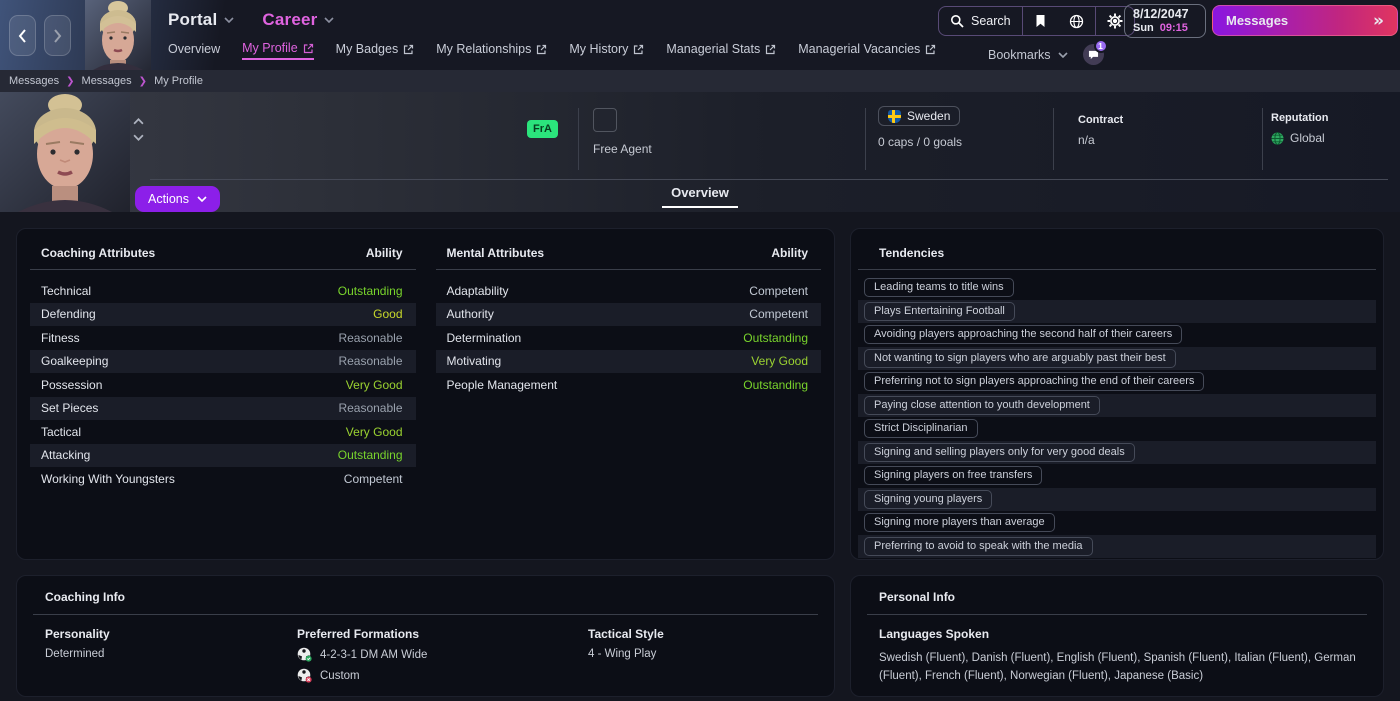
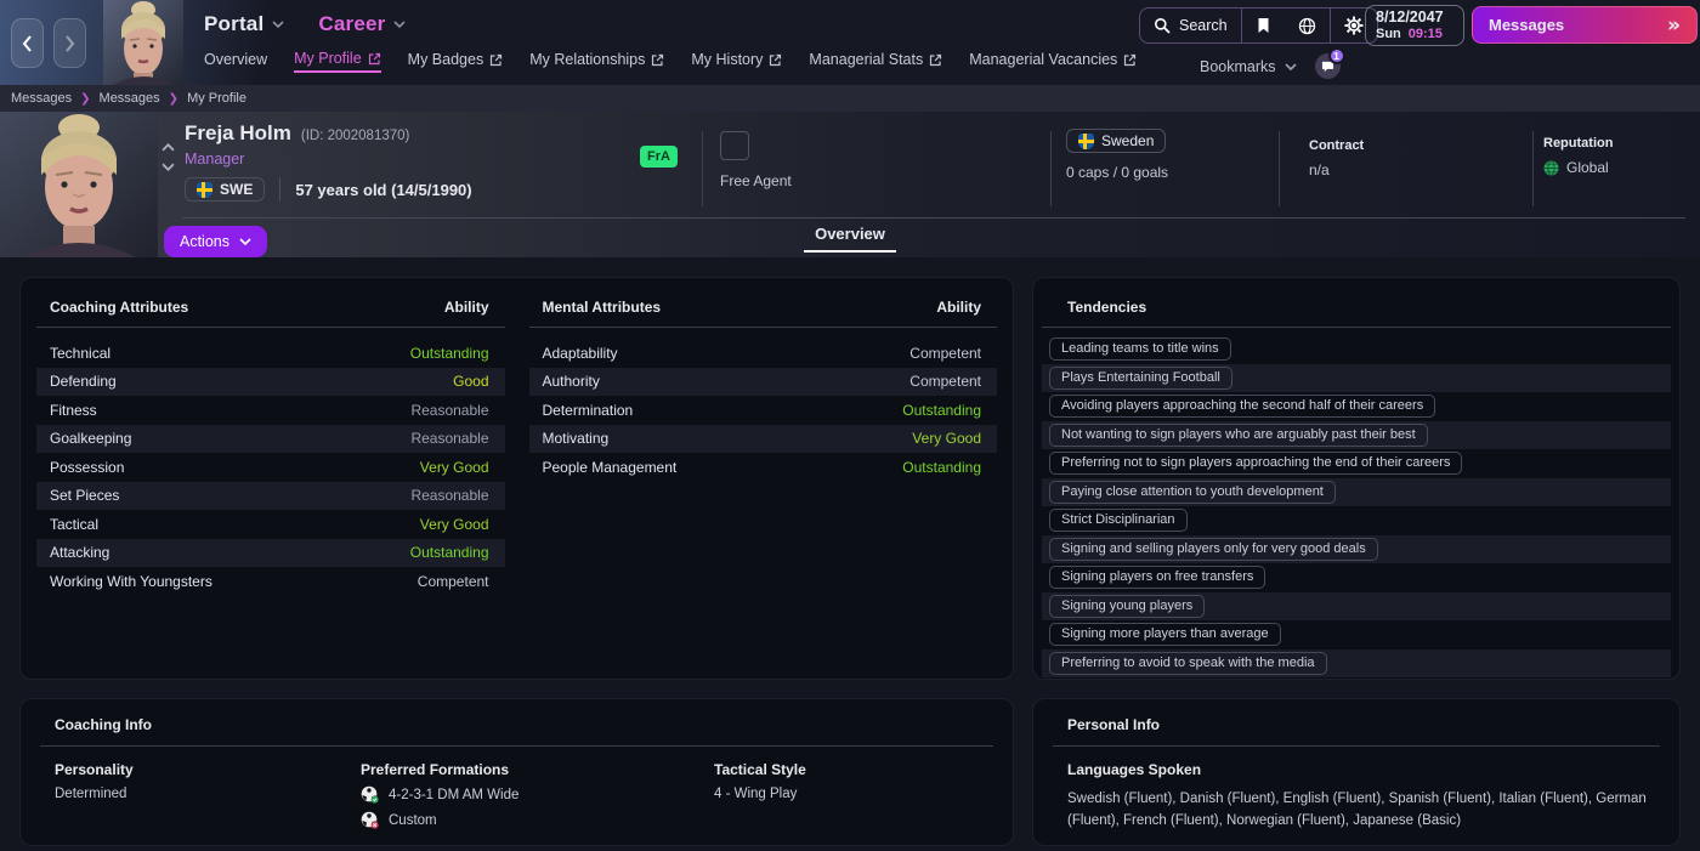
  Portal
  Career
  Overview
  My Profile
  My Badges
  My Relationships
  My History
  Managerial Stats
  Managerial Vacancies
  Search
  8/12/2047
  Sun
  09:15
  Messages
  »
  Bookmarks
  1
  Messages
  ❯
  Messages
  ❯
  My Profile
+ Freja Holm
+ (ID: 2002081370)
+ Manager
+ SWE
+ 57 years old (14/5/1990)
  FrA
  Free Agent
  Sweden
  0 caps / 0 goals
  Contract
  n/a
  Reputation
  Global
  Actions
  Overview
  Coaching Attributes
  Ability
  Technical
  Outstanding
  Defending
  Good
  Fitness
  Reasonable
  Goalkeeping
  Reasonable
  Possession
  Very Good
  Set Pieces
  Reasonable
  Tactical
  Very Good
  Attacking
  Outstanding
  Working With Youngsters
  Competent
  Mental Attributes
  Ability
  Adaptability
  Competent
  Authority
  Competent
  Determination
  Outstanding
  Motivating
  Very Good
  People Management
  Outstanding
  Tendencies
  Leading teams to title wins
  Plays Entertaining Football
  Avoiding players approaching the second half of their careers
  Not wanting to sign players who are arguably past their best
  Preferring not to sign players approaching the end of their careers
  Paying close attention to youth development
  Strict Disciplinarian
  Signing and selling players only for very good deals
  Signing players on free transfers
  Signing young players
  Signing more players than average
  Preferring to avoid to speak with the media
  Coaching Info
  Personality
  Determined
  Preferred Formations
  4-2-3-1 DM AM Wide
  Custom
  Tactical Style
  4 - Wing Play
  Personal Info
  Languages Spoken
  Swedish (Fluent), Danish (Fluent), English (Fluent), Spanish (Fluent), Italian (Fluent), German (Fluent), French (Fluent), Norwegian (Fluent), Japanese (Basic)
